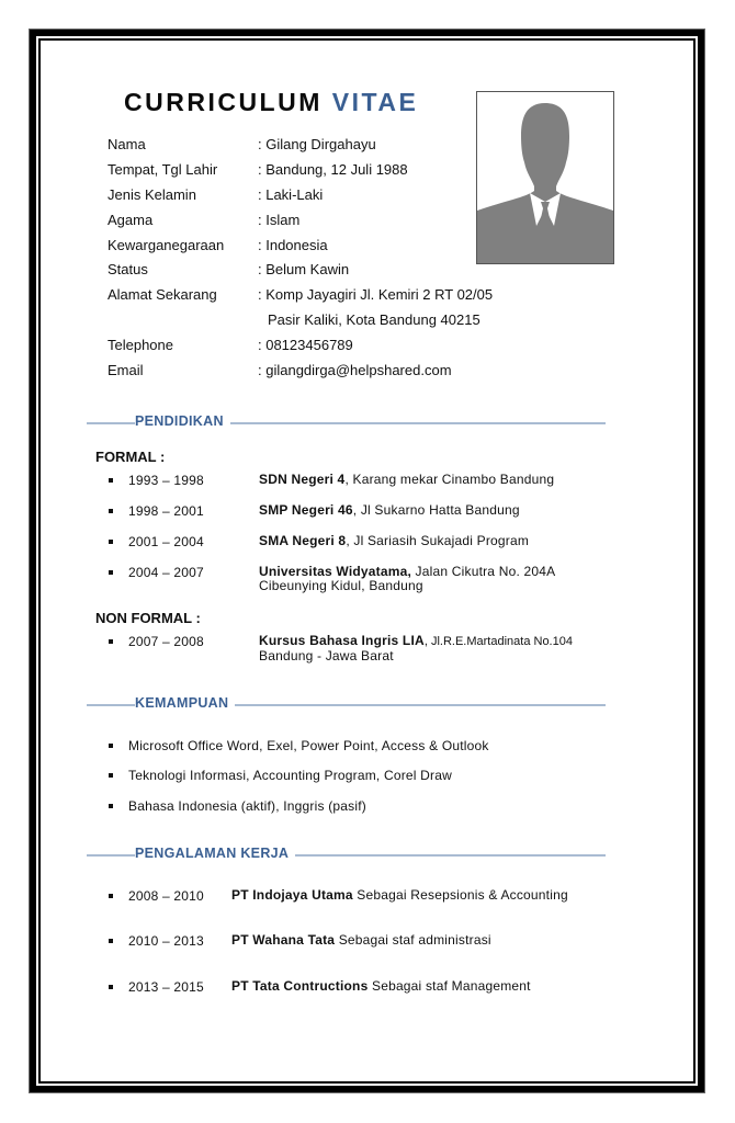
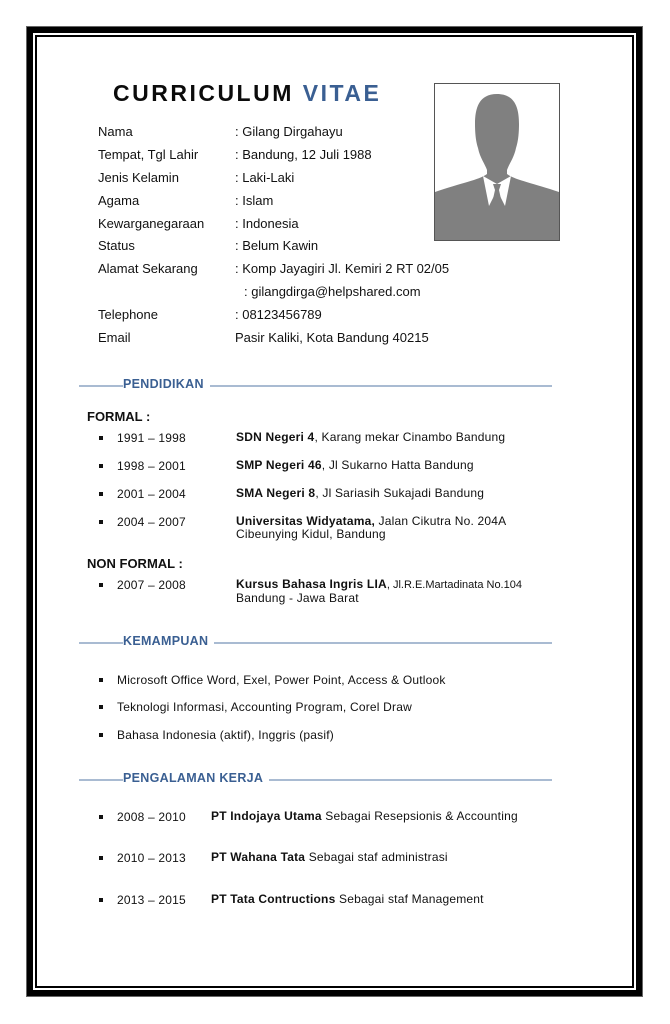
  CURRICULUM VITAE
  Nama
  : Gilang Dirgahayu
  Tempat, Tgl Lahir
  : Bandung, 12 Juli 1988
  Jenis Kelamin
  : Laki-Laki
  Agama
  : Islam
  Kewarganegaraan
  : Indonesia
  Status
  : Belum Kawin
  Alamat Sekarang
  : Komp Jayagiri Jl. Kemiri 2 RT 02/05
- Pasir Kaliki, Kota Bandung 40215
+ : gilangdirga@helpshared.com
  Telephone
  : 08123456789
  Email
- : gilangdirga@helpshared.com
+ Pasir Kaliki, Kota Bandung 40215
  PENDIDIKAN
  FORMAL :
- 1993 – 1998
+ 1991 – 1998
  SDN Negeri 4, Karang mekar Cinambo Bandung
  1998 – 2001
  SMP Negeri 46, Jl Sukarno Hatta Bandung
  2001 – 2004
- SMA Negeri 8, Jl Sariasih Sukajadi Program
+ SMA Negeri 8, Jl Sariasih Sukajadi Bandung
  2004 – 2007
  Universitas Widyatama, Jalan Cikutra No. 204A
  Cibeunying Kidul, Bandung
  NON FORMAL :
  2007 – 2008
  Kursus Bahasa Ingris LIA, Jl.R.E.Martadinata No.104
  Bandung - Jawa Barat
  KEMAMPUAN
  Microsoft Office Word, Exel, Power Point, Access & Outlook
  Teknologi Informasi, Accounting Program, Corel Draw
  Bahasa Indonesia (aktif), Inggris (pasif)
  PENGALAMAN KERJA
  2008 – 2010
  PT Indojaya Utama Sebagai Resepsionis & Accounting
  2010 – 2013
  PT Wahana Tata Sebagai staf administrasi
  2013 – 2015
  PT Tata Contructions Sebagai staf Management
